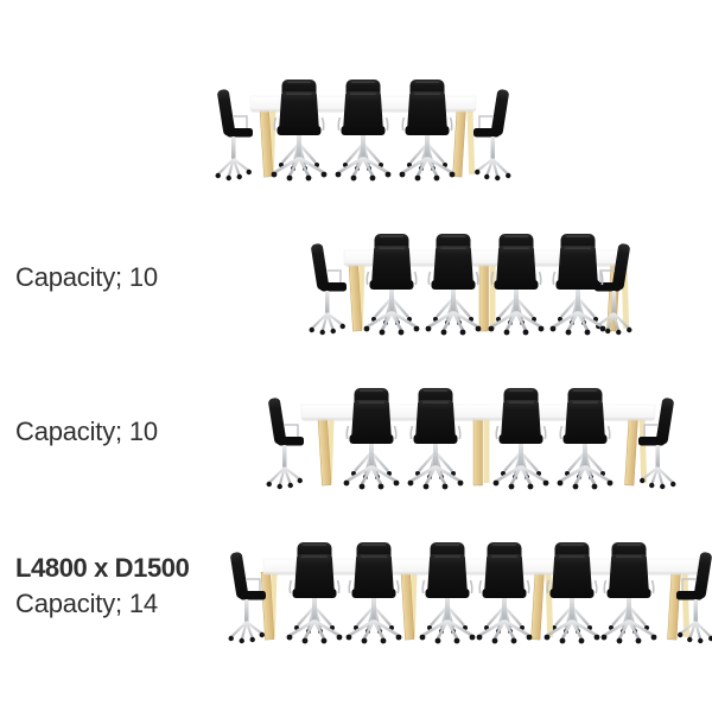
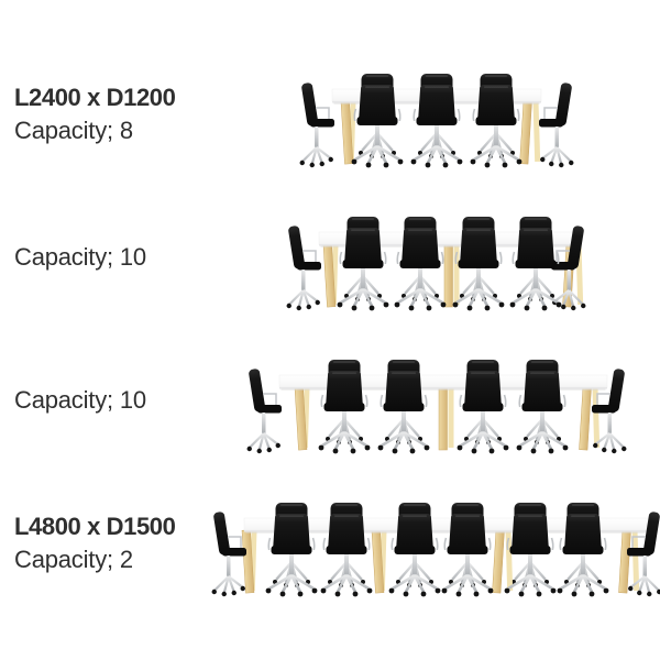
+ L2400 x D1200
+ Capacity; 8
  Capacity; 10
  Capacity; 10
  L4800 x D1500
- Capacity; 14
+ Capacity; 2
